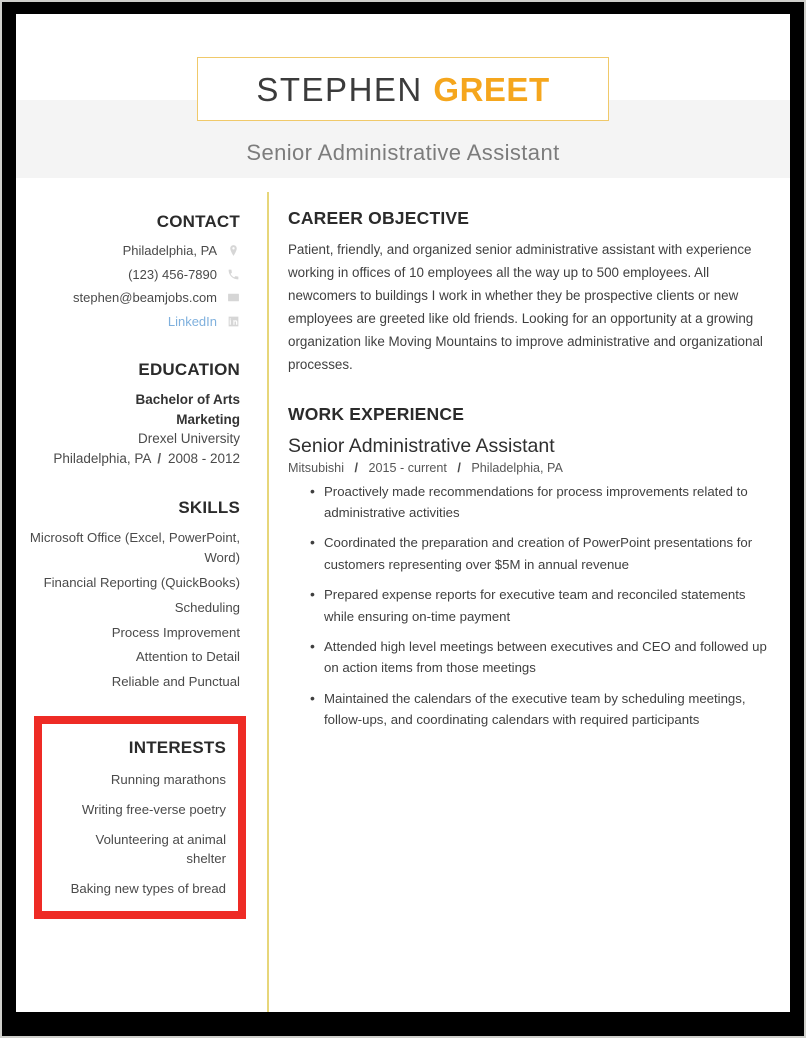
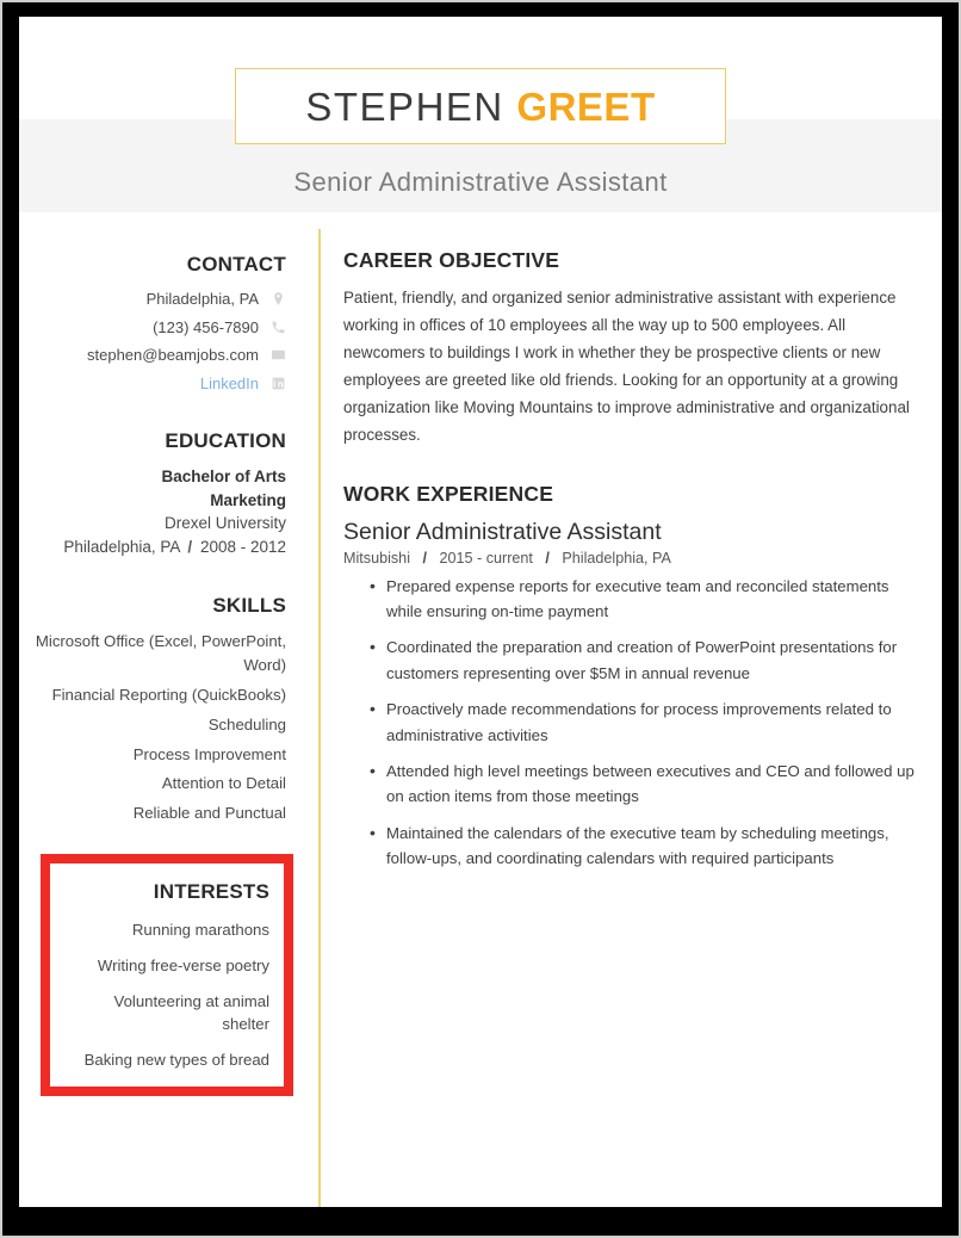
  STEPHEN GREET
  Senior Administrative Assistant
  CONTACT
  Philadelphia, PA
  (123) 456-7890
  stephen@beamjobs.com
  LinkedIn
  EDUCATION
  Bachelor of Arts
  Marketing
  Drexel University
  Philadelphia, PA / 2008 - 2012
  SKILLS
  Microsoft Office (Excel, PowerPoint, Word)
  Financial Reporting (QuickBooks)
  Scheduling
  Process Improvement
  Attention to Detail
  Reliable and Punctual
  INTERESTS
  Running marathons
  Writing free-verse poetry
  Volunteering at animal shelter
  Baking new types of bread
  CAREER OBJECTIVE
  Patient, friendly, and organized senior administrative assistant with experience working in offices of 10 employees all the way up to 500 employees. All newcomers to buildings I work in whether they be prospective clients or new employees are greeted like old friends. Looking for an opportunity at a growing organization like Moving Mountains to improve administrative and organizational processes.
  WORK EXPERIENCE
  Senior Administrative Assistant
  Mitsubishi / 2015 - current / Philadelphia, PA
- Proactively made recommendations for process improvements related to administrative activities
+ Prepared expense reports for executive team and reconciled statements while ensuring on-time payment
  Coordinated the preparation and creation of PowerPoint presentations for customers representing over $5M in annual revenue
- Prepared expense reports for executive team and reconciled statements while ensuring on-time payment
+ Proactively made recommendations for process improvements related to administrative activities
  Attended high level meetings between executives and CEO and followed up on action items from those meetings
  Maintained the calendars of the executive team by scheduling meetings, follow-ups, and coordinating calendars with required participants
